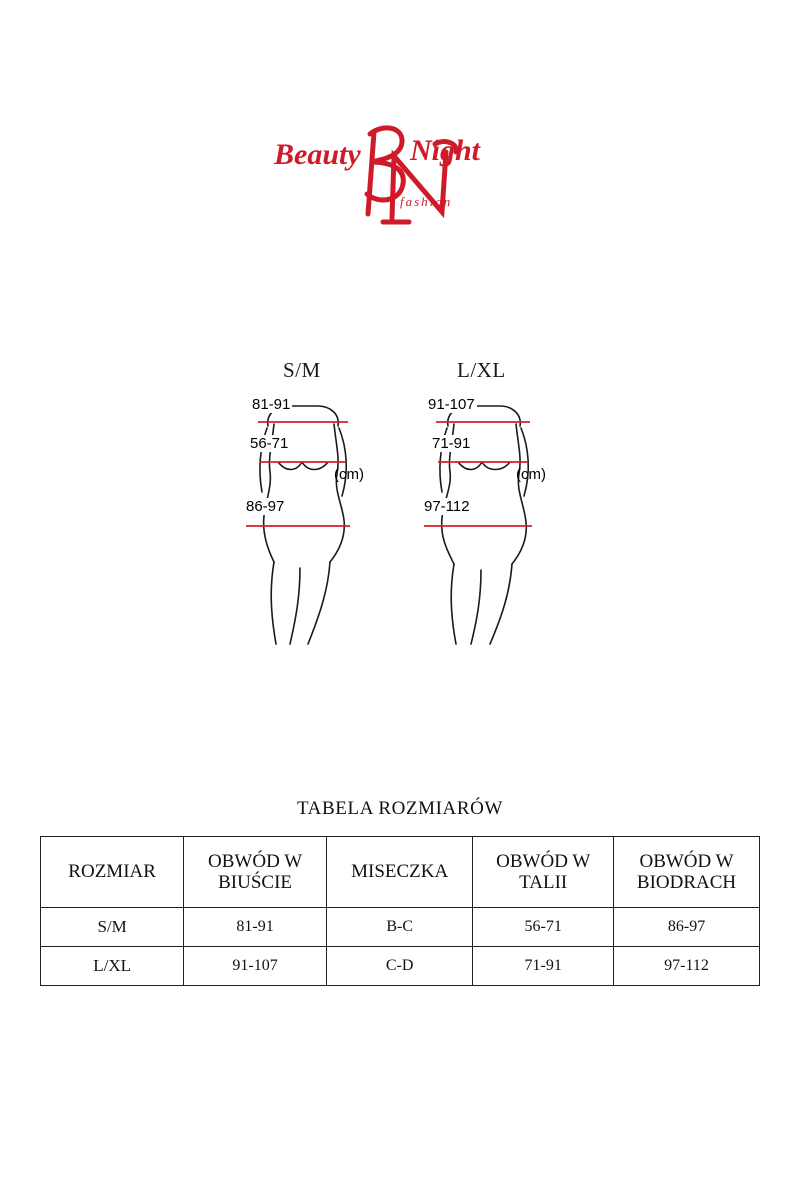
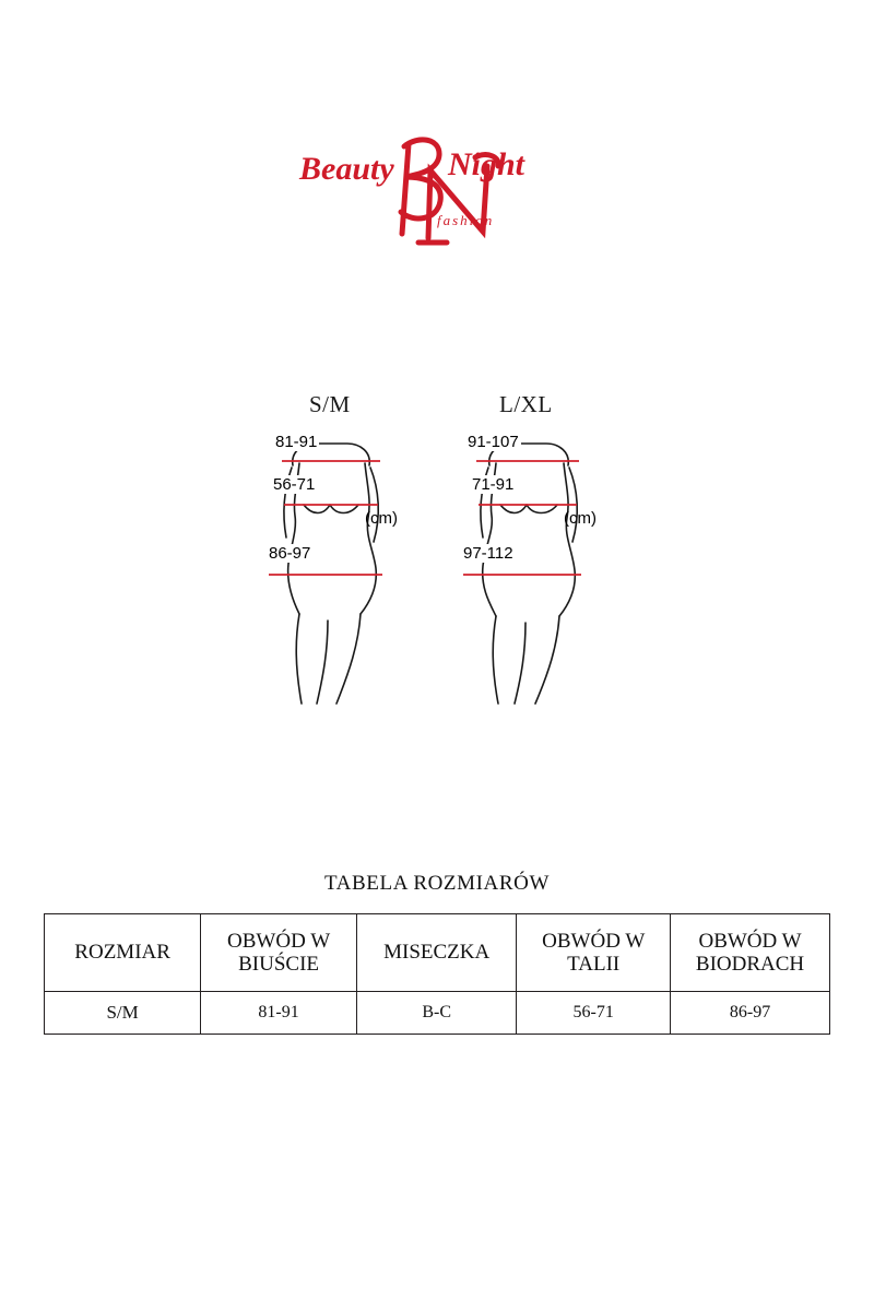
  Beauty
  Night
  fashion
  S/M
  L/XL
  81-91
  56-71
  86-97
  (cm)
  91-107
  71-91
  97-112
  (cm)
  TABELA ROZMIARÓW
  ROZMIAR	OBWÓD W BIUŚCIE	MISECZKA	OBWÓD W TALII	OBWÓD W BIODRACH
  S/M	81-91	B-C	56-71	86-97
- L/XL	91-107	C-D	71-91	97-112
